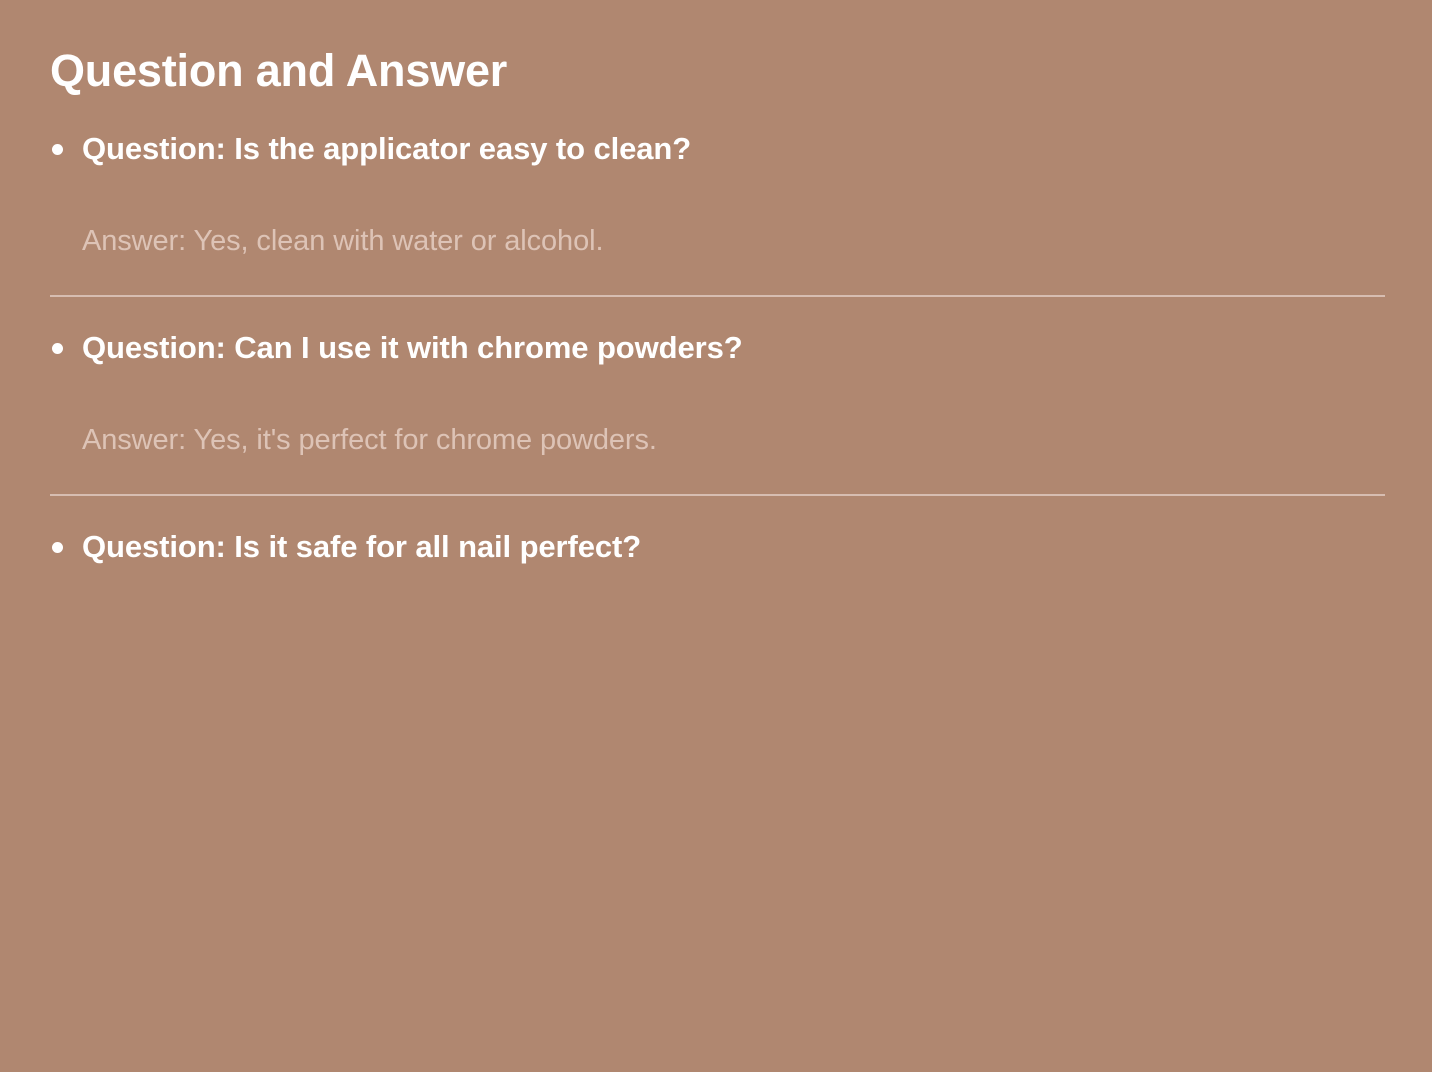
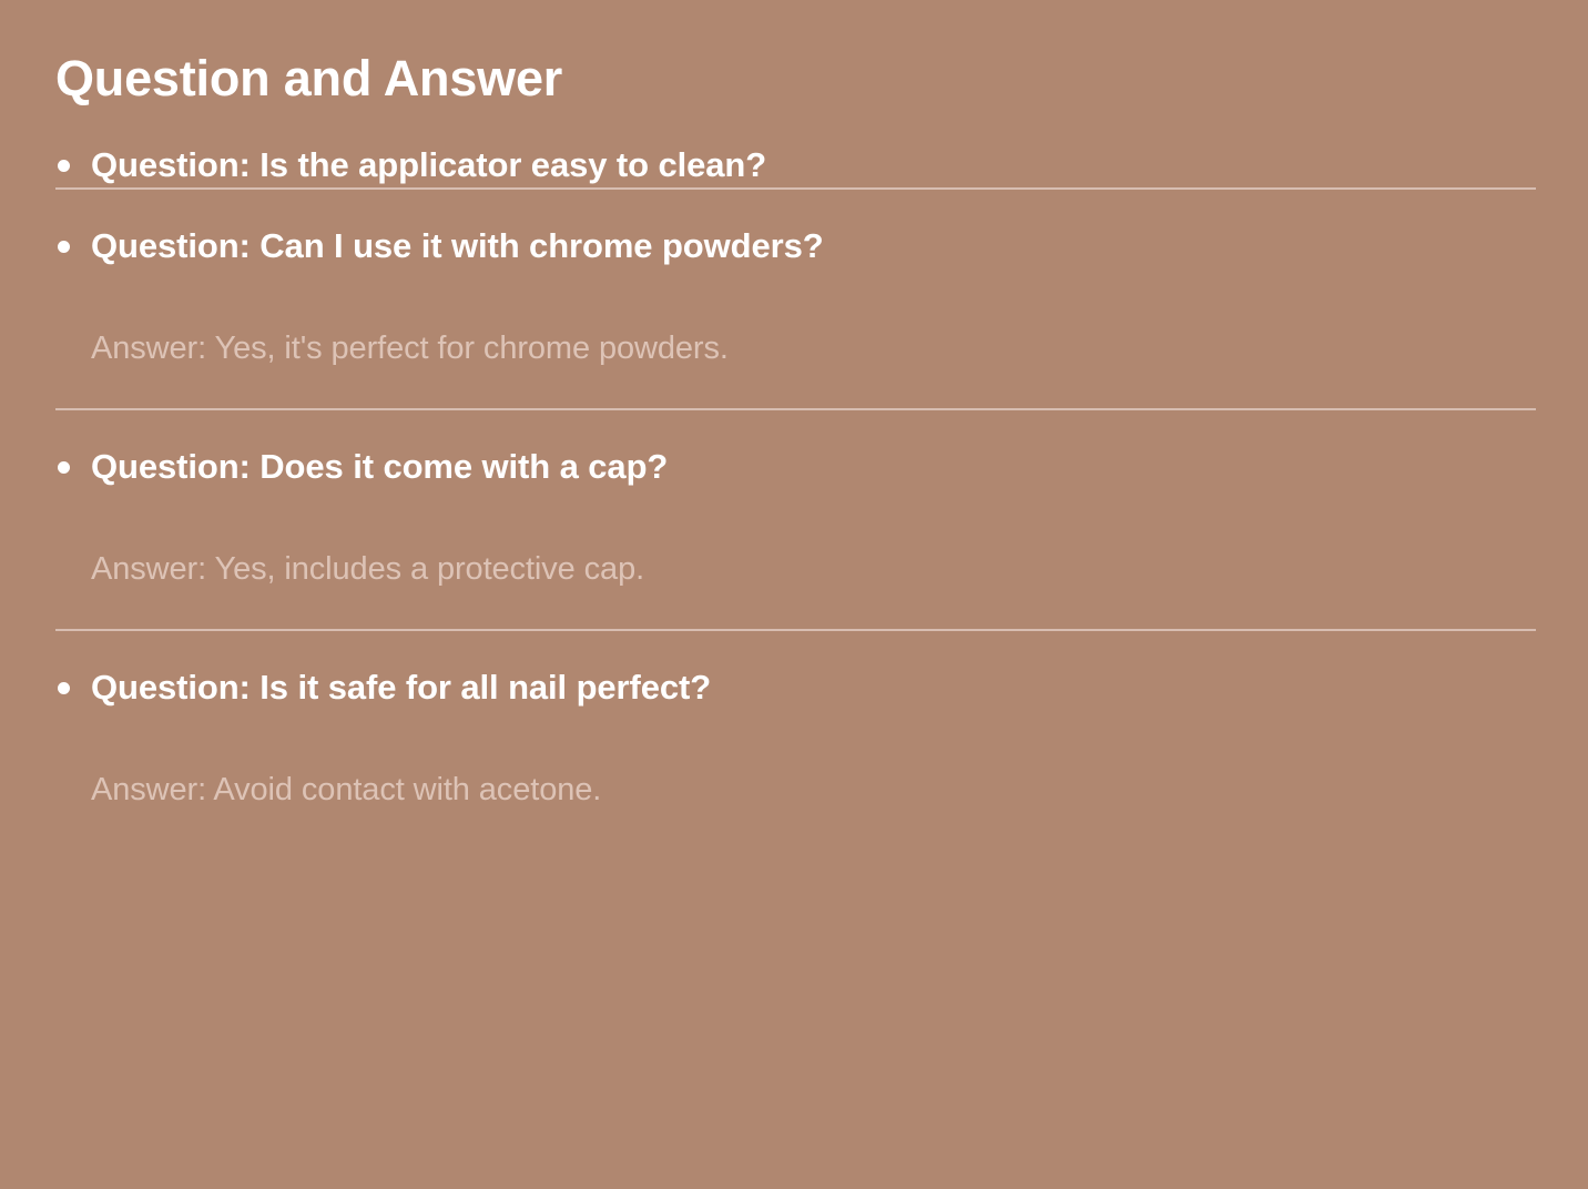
  Question and Answer
  Question: Is the applicator easy to clean?
- Answer: Yes, clean with water or alcohol.
  Question: Can I use it with chrome powders?
  Answer: Yes, it's perfect for chrome powders.
+ Question: Does it come with a cap?
+ Answer: Yes, includes a protective cap.
  Question: Is it safe for all nail perfect?
+ Answer: Avoid contact with acetone.
